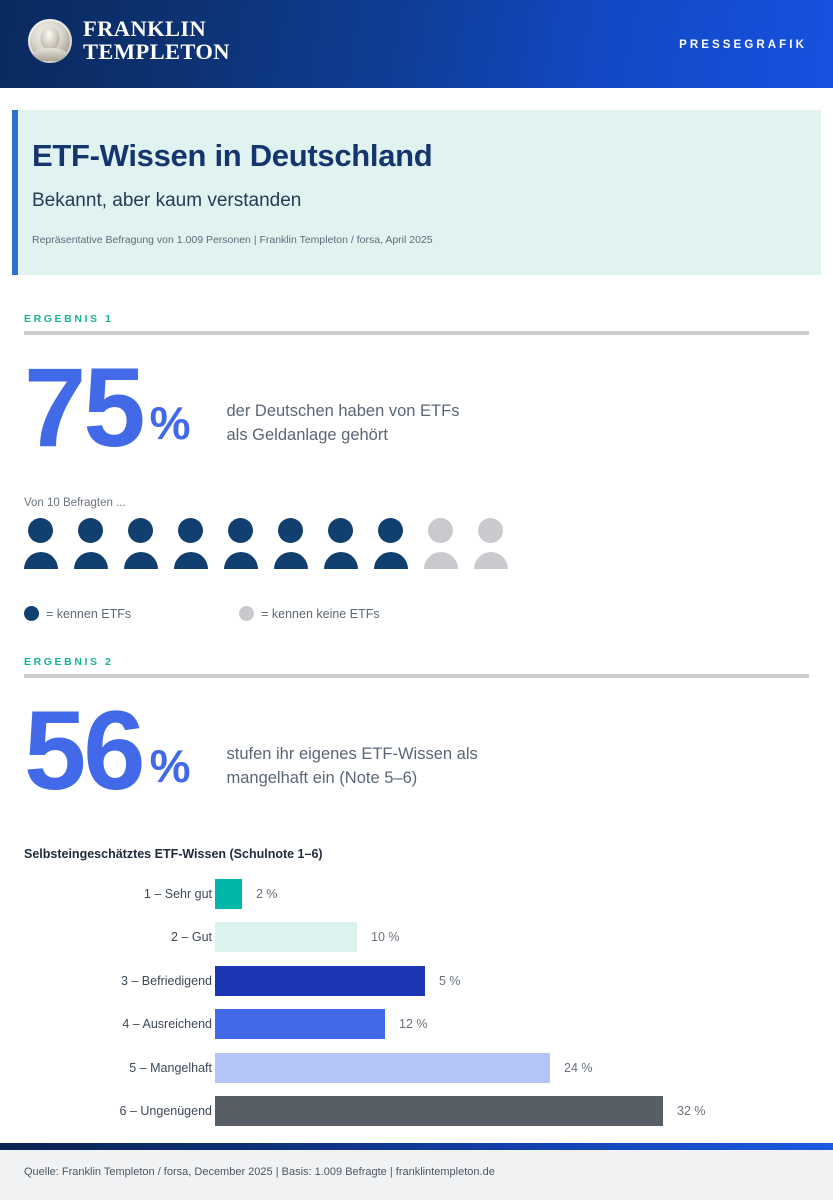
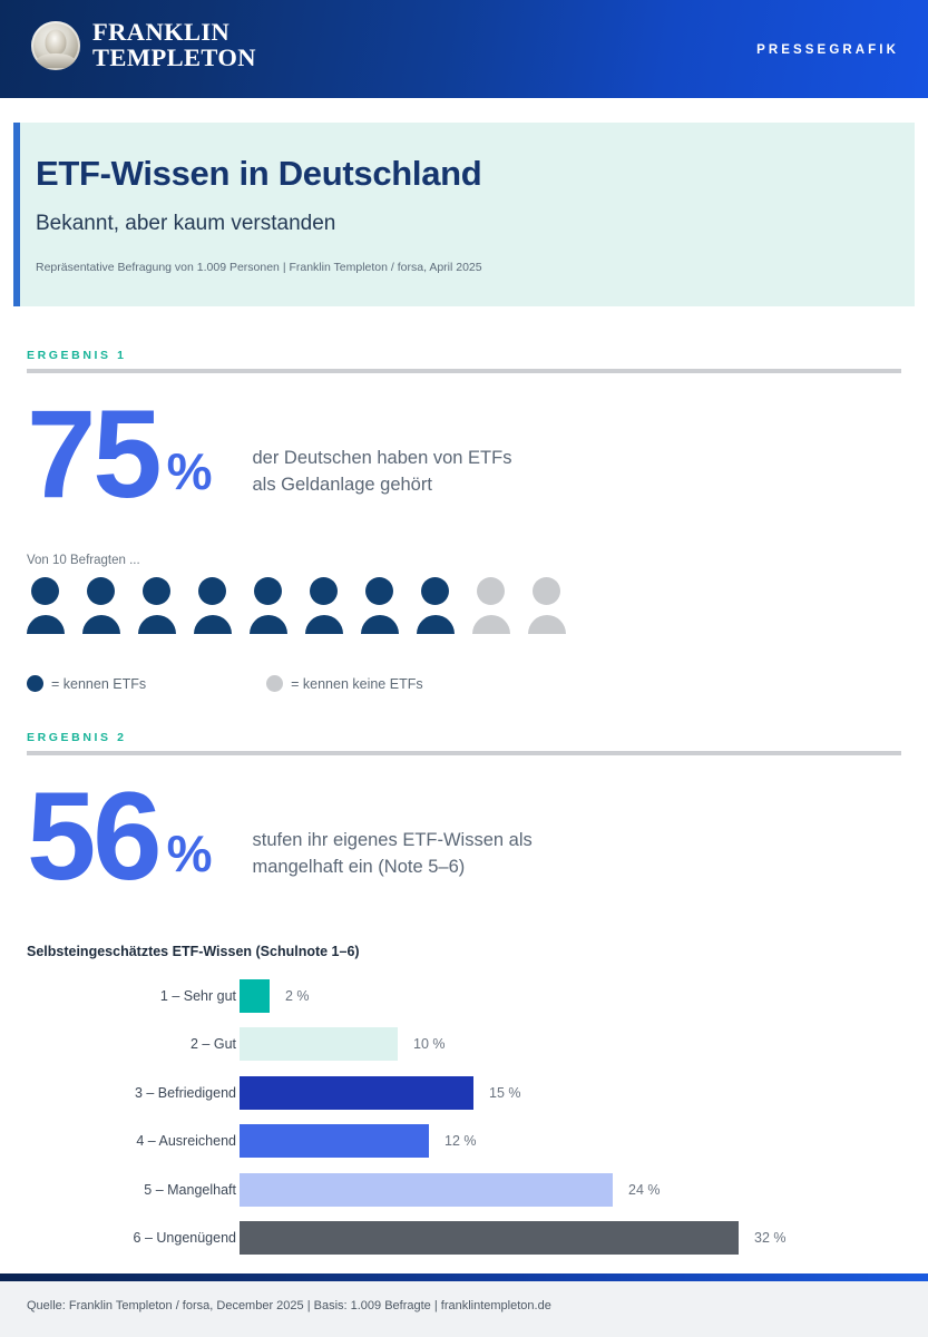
  FRANKLIN
  TEMPLETON
  PRESSEGRAFIK
  ETF-Wissen in Deutschland
  Bekannt, aber kaum verstanden
  Repräsentative Befragung von 1.009 Personen | Franklin Templeton / forsa, April 2025
  ERGEBNIS 1
  75
  %
  der Deutschen haben von ETFs
  als Geldanlage gehört
  Von 10 Befragten ...
  = kennen ETFs
  = kennen keine ETFs
  ERGEBNIS 2
  56
  %
  stufen ihr eigenes ETF-Wissen als
  mangelhaft ein (Note 5–6)
  Selbsteingeschätztes ETF-Wissen (Schulnote 1–6)
  1 – Sehr gut
  2 %
  2 – Gut
  10 %
  3 – Befriedigend
- 5 %
+ 15 %
  4 – Ausreichend
  12 %
  5 – Mangelhaft
  24 %
  6 – Ungenügend
  32 %
  Quelle: Franklin Templeton / forsa, December 2025 | Basis: 1.009 Befragte | franklintempleton.de
